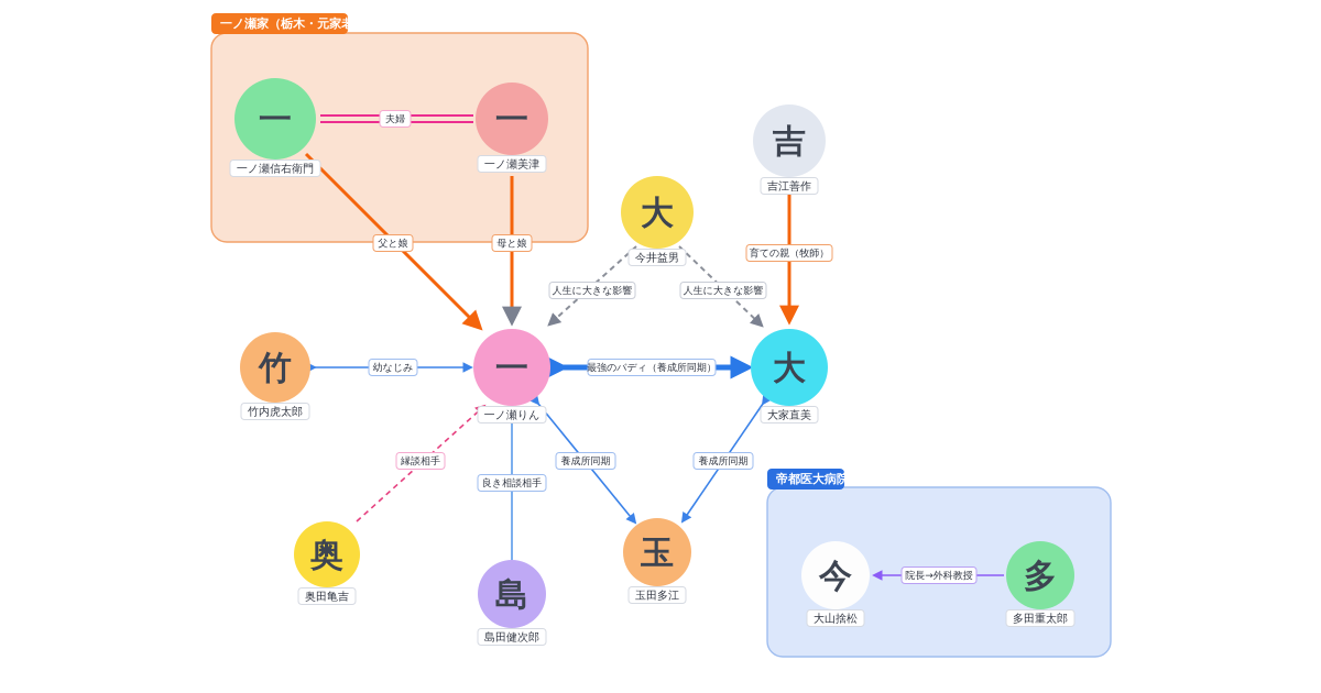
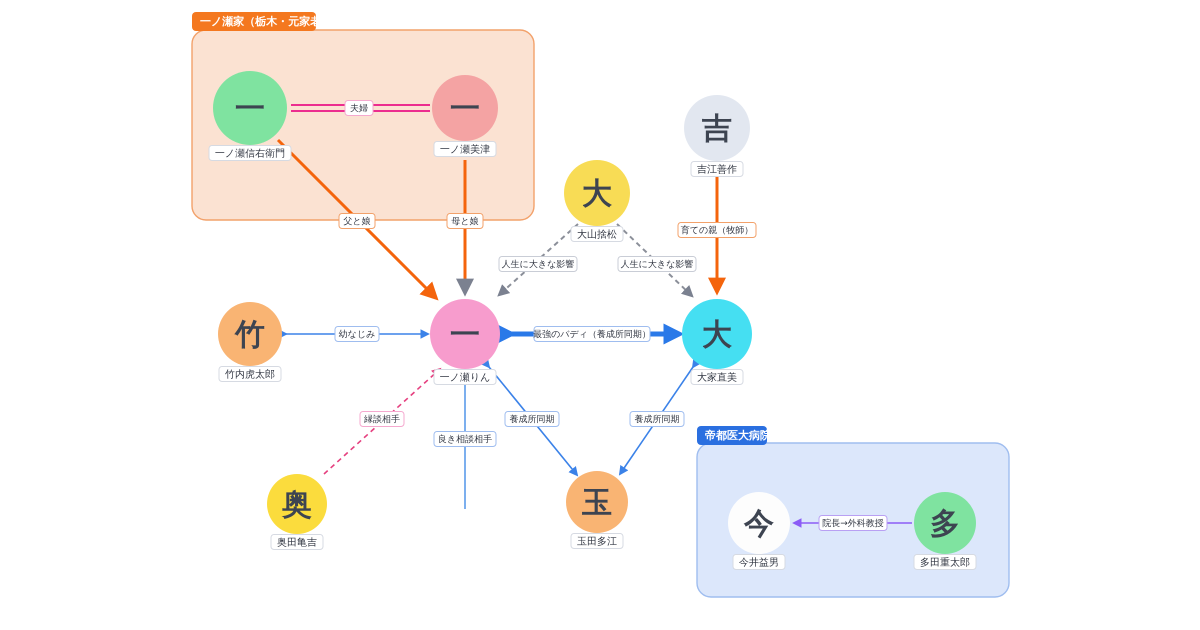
  一ノ瀬家（栃木・元家老）
  帝都医大病院
  夫婦
  父と娘
  母と娘
  育ての親（牧師）
  人生に大きな影響
  人生に大きな影響
  幼なじみ
  最強のバディ（養成所同期）
  縁談相手
  良き相談相手
  養成所同期
  養成所同期
  院長→外科教授
  一
  一ノ瀬信右衛門
  一
  一ノ瀬美津
  吉
  吉江善作
  大
- 今井益男
+ 大山捨松
  竹
  竹内虎太郎
  一
  一ノ瀬りん
  大
  大家直美
  奥
  奥田亀吉
- 島
- 島田健次郎
  玉
  玉田多江
  今
- 大山捨松
+ 今井益男
  多
  多田重太郎
